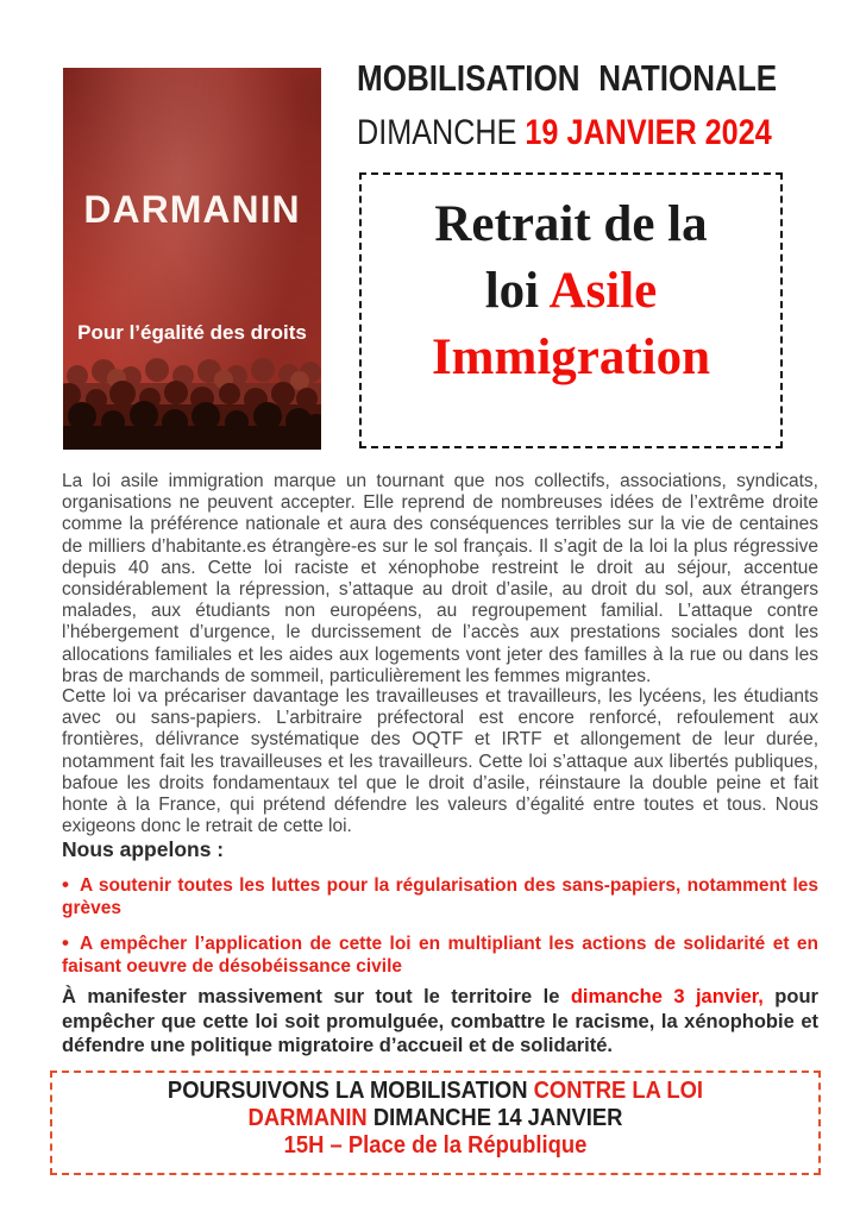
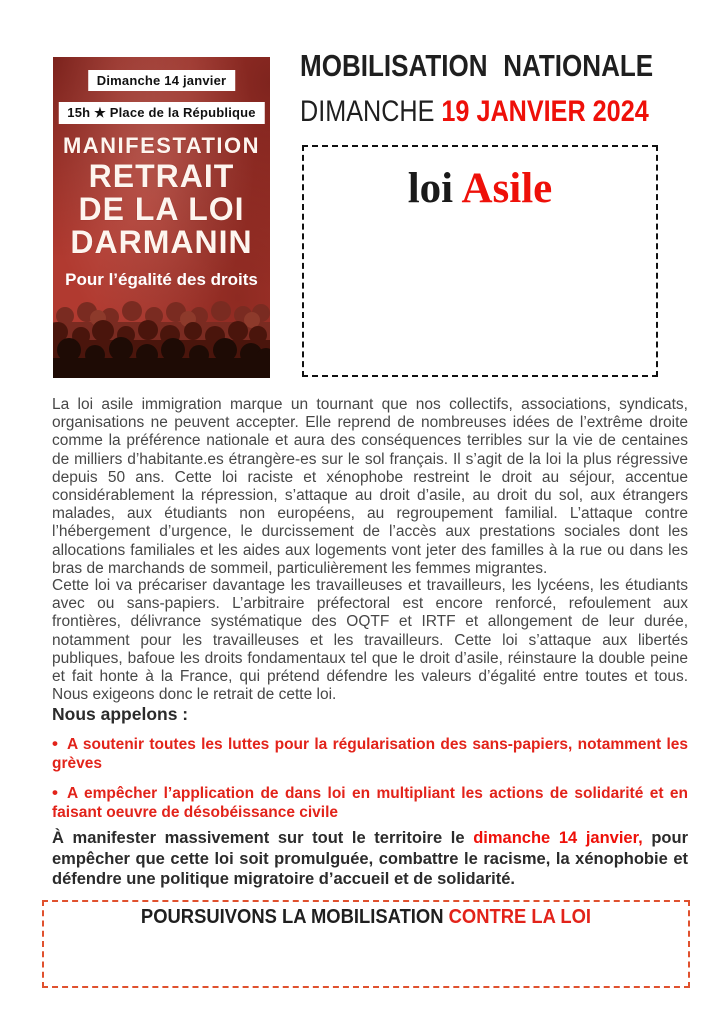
+ Dimanche 14 janvier
+ 15h ★ Place de la République
+ MANIFESTATION
+ RETRAIT
+ DE LA LOI
  DARMANIN
  Pour l’égalité des droits
  MOBILISATION NATIONALE
  DIMANCHE 19 JANVIER 2024
- Retrait de la
  loi Asile
- Immigration
- La loi asile immigration marque un tournant que nos collectifs, associations, syndicats, organisations ne peuvent accepter. Elle reprend de nombreuses idées de l’extrême droite comme la préférence nationale et aura des conséquences terribles sur la vie de centaines de milliers d’habitante.es étrangère-es sur le sol français. Il s’agit de la loi la plus régressive depuis 40 ans. Cette loi raciste et xénophobe restreint le droit au séjour, accentue considérablement la répression, s’attaque au droit d’asile, au droit du sol, aux étrangers malades, aux étudiants non européens, au regroupement familial. L’attaque contre l’hébergement d’urgence, le durcissement de l’accès aux prestations sociales dont les allocations familiales et les aides aux logements vont jeter des familles à la rue ou dans les bras de marchands de sommeil, particulièrement les femmes migrantes.
+ La loi asile immigration marque un tournant que nos collectifs, associations, syndicats, organisations ne peuvent accepter. Elle reprend de nombreuses idées de l’extrême droite comme la préférence nationale et aura des conséquences terribles sur la vie de centaines de milliers d’habitante.es étrangère-es sur le sol français. Il s’agit de la loi la plus régressive depuis 50 ans. Cette loi raciste et xénophobe restreint le droit au séjour, accentue considérablement la répression, s’attaque au droit d’asile, au droit du sol, aux étrangers malades, aux étudiants non européens, au regroupement familial. L’attaque contre l’hébergement d’urgence, le durcissement de l’accès aux prestations sociales dont les allocations familiales et les aides aux logements vont jeter des familles à la rue ou dans les bras de marchands de sommeil, particulièrement les femmes migrantes.
- Cette loi va précariser davantage les travailleuses et travailleurs, les lycéens, les étudiants avec ou sans-papiers. L’arbitraire préfectoral est encore renforcé, refoulement aux frontières, délivrance systématique des OQTF et IRTF et allongement de leur durée, notamment fait les travailleuses et les travailleurs. Cette loi s’attaque aux libertés publiques, bafoue les droits fondamentaux tel que le droit d’asile, réinstaure la double peine et fait honte à la France, qui prétend défendre les valeurs d’égalité entre toutes et tous. Nous exigeons donc le retrait de cette loi.
+ Cette loi va précariser davantage les travailleuses et travailleurs, les lycéens, les étudiants avec ou sans-papiers. L’arbitraire préfectoral est encore renforcé, refoulement aux frontières, délivrance systématique des OQTF et IRTF et allongement de leur durée, notamment pour les travailleuses et les travailleurs. Cette loi s’attaque aux libertés publiques, bafoue les droits fondamentaux tel que le droit d’asile, réinstaure la double peine et fait honte à la France, qui prétend défendre les valeurs d’égalité entre toutes et tous. Nous exigeons donc le retrait de cette loi.
  Nous appelons :
  • A soutenir toutes les luttes pour la régularisation des sans-papiers, notamment les grèves
- • A empêcher l’application de cette loi en multipliant les actions de solidarité et en faisant oeuvre de désobéissance civile
+ • A empêcher l’application de dans loi en multipliant les actions de solidarité et en faisant oeuvre de désobéissance civile
- À manifester massivement sur tout le territoire le dimanche 3 janvier, pour empêcher que cette loi soit promulguée, combattre le racisme, la xénophobie et défendre une politique migratoire d’accueil et de solidarité.
+ À manifester massivement sur tout le territoire le dimanche 14 janvier, pour empêcher que cette loi soit promulguée, combattre le racisme, la xénophobie et défendre une politique migratoire d’accueil et de solidarité.
  POURSUIVONS LA MOBILISATION CONTRE LA LOI
- DARMANIN DIMANCHE 14 JANVIER
- 15H – Place de la République
